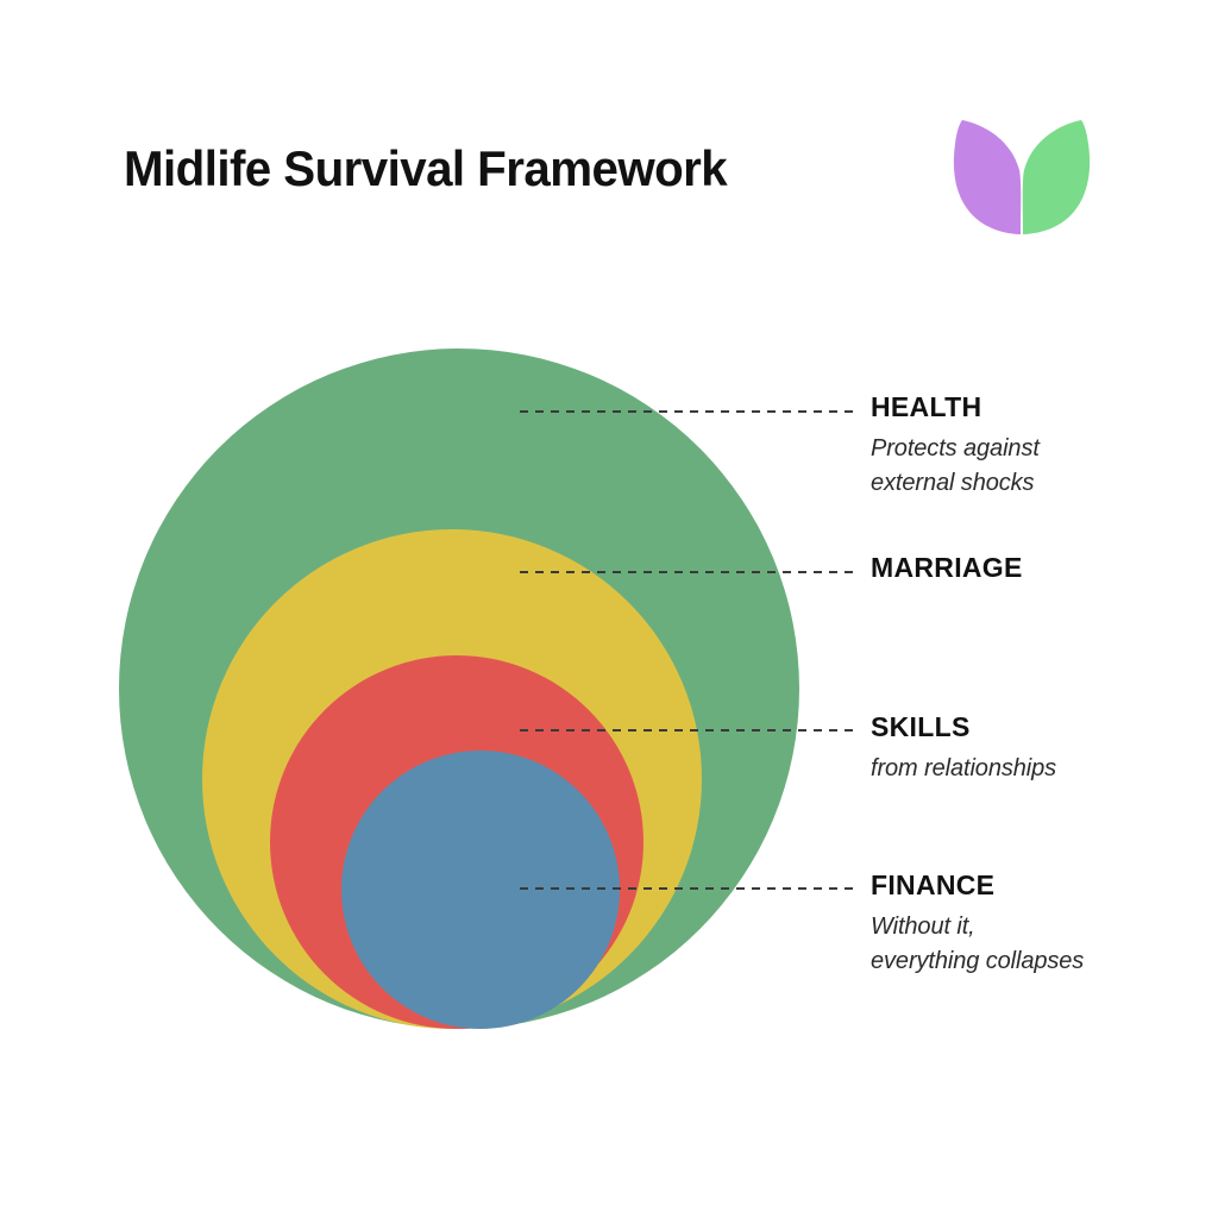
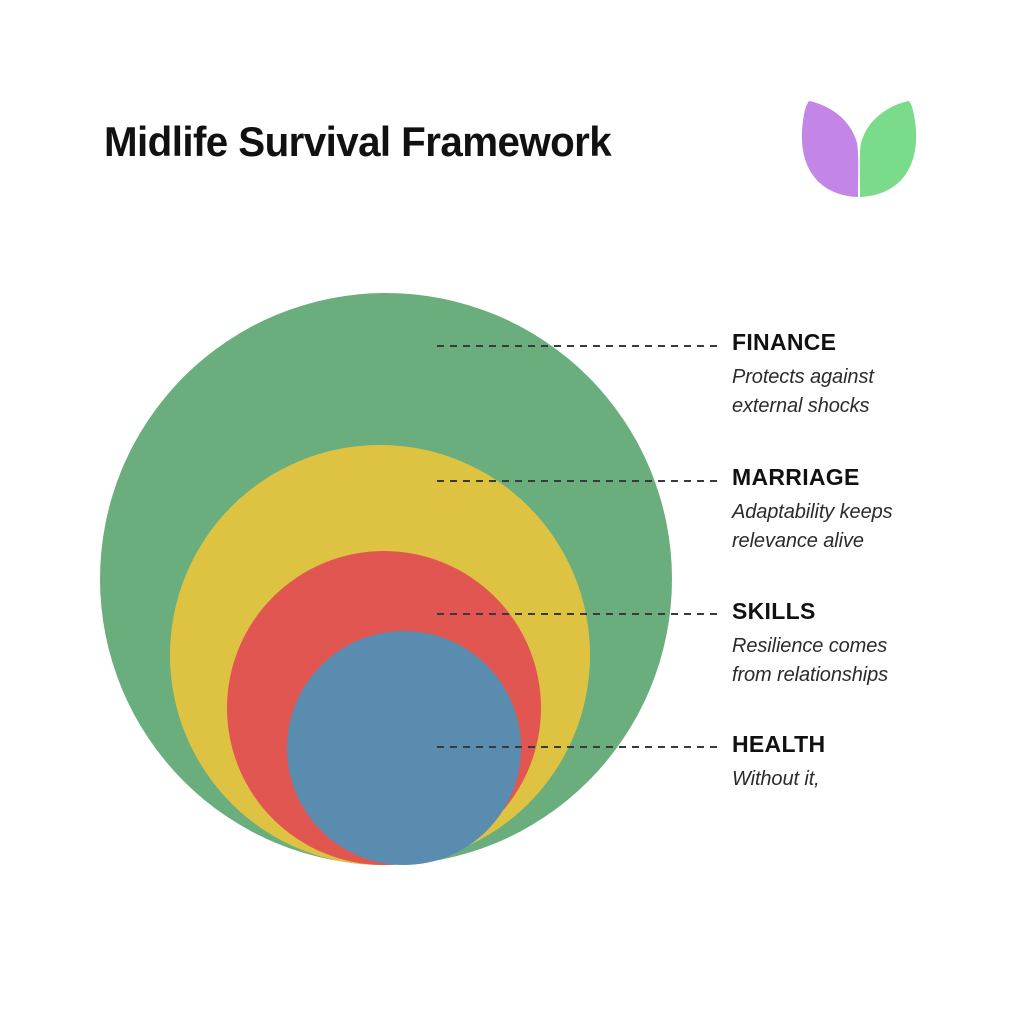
  Midlife Survival Framework
- HEALTH
+ FINANCE
  Protects against
  external shocks
  MARRIAGE
+ Adaptability keeps
+ relevance alive
  SKILLS
+ Resilience comes
  from relationships
- FINANCE
+ HEALTH
  Without it,
- everything collapses
